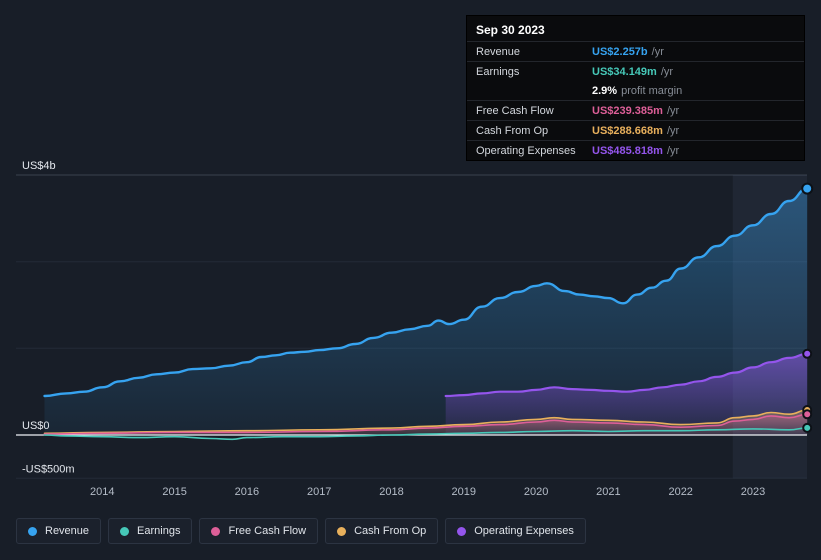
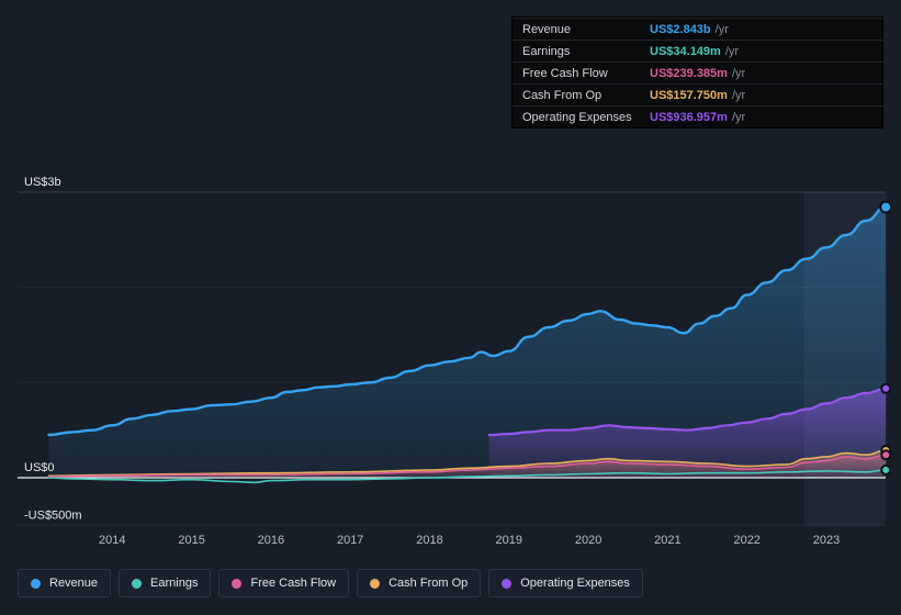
- US$4b
+ US$3b
  US$0
  -US$500m
  2014
  2015
  2016
  2017
  2018
  2019
  2020
  2021
  2022
  2023
- Sep 30 2023
  Revenue
- US$2.257b
+ US$2.843b
  /yr
  Earnings
  US$34.149m
  /yr
- 2.9%
- profit margin
  Free Cash Flow
  US$239.385m
  /yr
  Cash From Op
- US$288.668m
+ US$157.750m
  /yr
  Operating Expenses
- US$485.818m
+ US$936.957m
  /yr
  Revenue
  Earnings
  Free Cash Flow
  Cash From Op
  Operating Expenses
